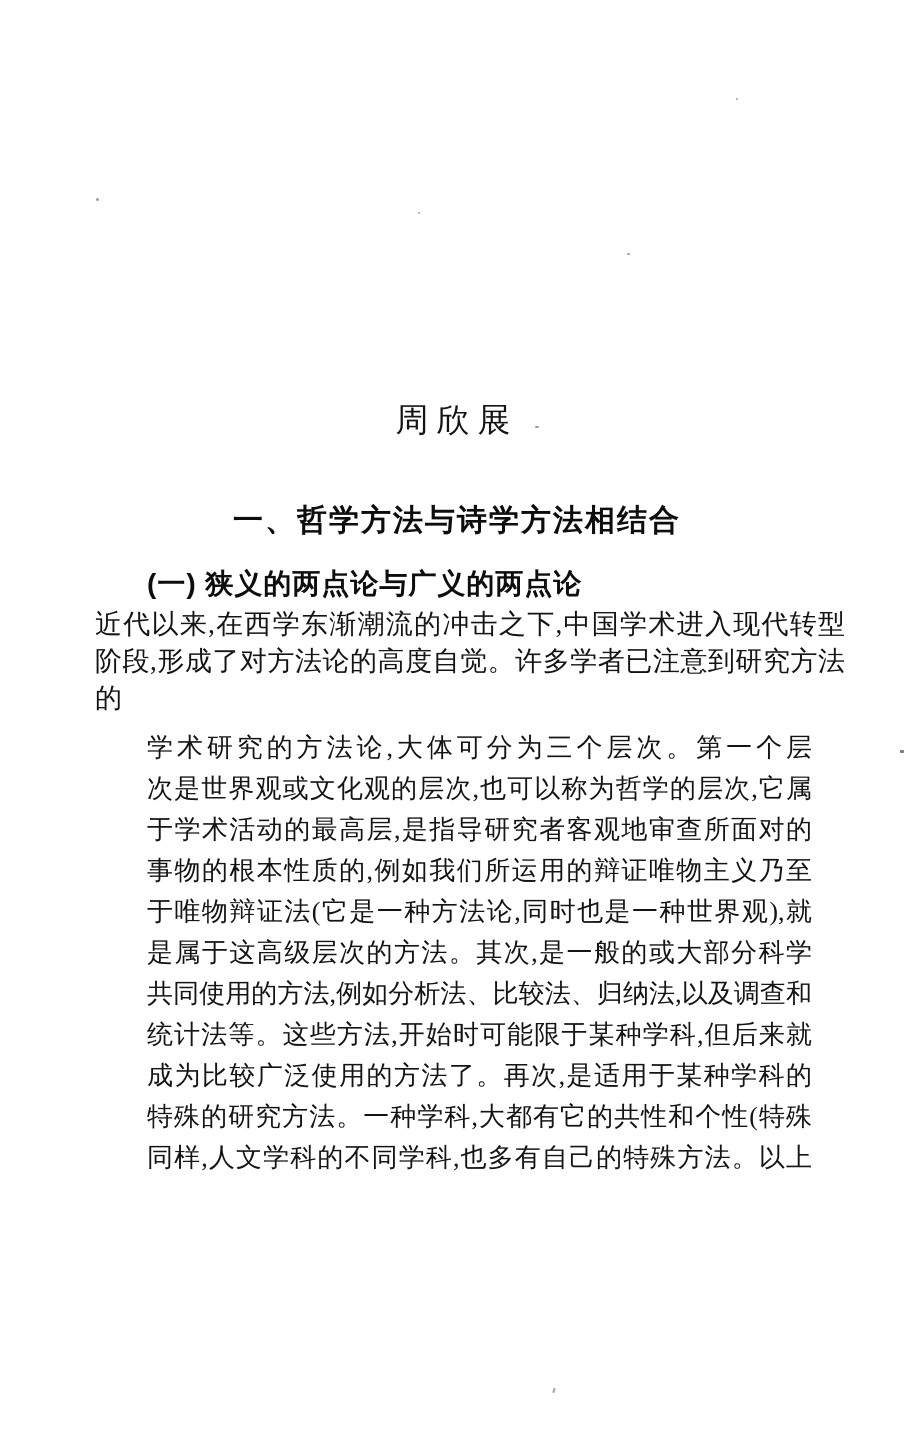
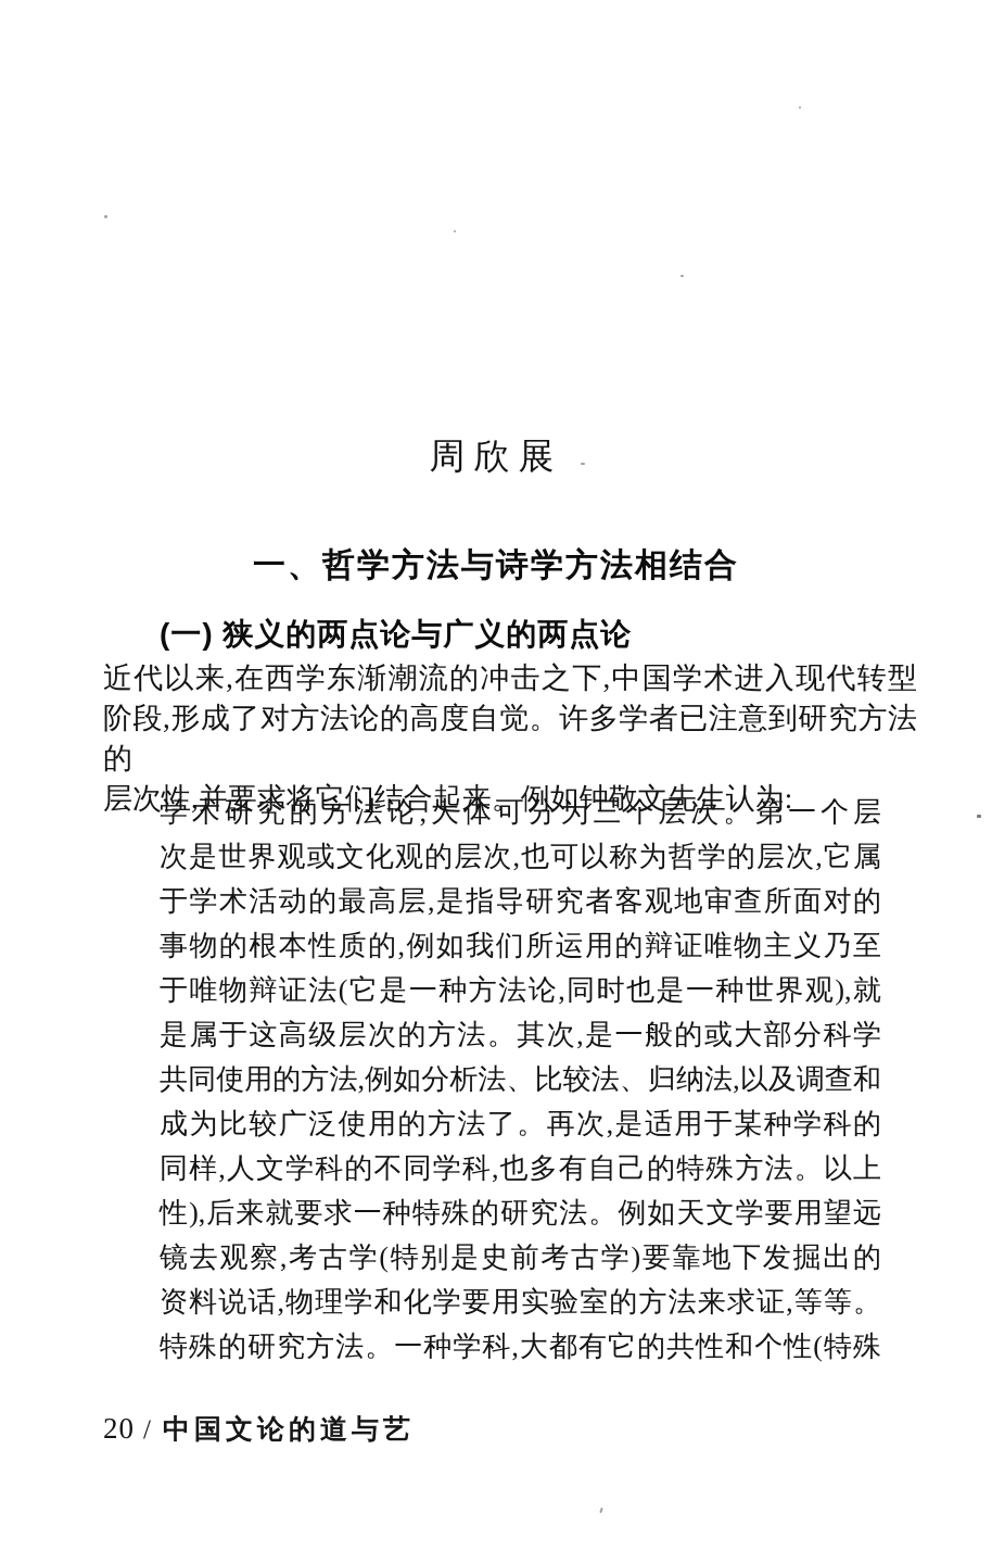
  周欣展
  一、哲学方法与诗学方法相结合
  (一) 狭义的两点论与广义的两点论
  近代以来,在西学东渐潮流的冲击之下,中国学术进入现代转型
  阶段,形成了对方法论的高度自觉。许多学者已注意到研究方法的
+ 层次性,并要求将它们结合起来。例如钟敬文先生认为:
  学术研究的方法论,大体可分为三个层次。第一个层
  次是世界观或文化观的层次,也可以称为哲学的层次,它属
  于学术活动的最高层,是指导研究者客观地审查所面对的
  事物的根本性质的,例如我们所运用的辩证唯物主义乃至
  于唯物辩证法(它是一种方法论,同时也是一种世界观),就
  是属于这高级层次的方法。其次,是一般的或大部分科学
  共同使用的方法,例如分析法、比较法、归纳法,以及调查和
- 统计法等。这些方法,开始时可能限于某种学科,但后来就
  成为比较广泛使用的方法了。再次,是适用于某种学科的
- 特殊的研究方法。一种学科,大都有它的共性和个性(特殊
+ 同样,人文学科的不同学科,也多有自己的特殊方法。以上
+ 性),后来就要求一种特殊的研究法。例如天文学要用望远
+ 镜去观察,考古学(特别是史前考古学)要靠地下发掘出的
+ 资料说话,物理学和化学要用实验室的方法来求证,等等。
- 同样,人文学科的不同学科,也多有自己的特殊方法。以上
+ 特殊的研究方法。一种学科,大都有它的共性和个性(特殊
+ 20
+ /
+ 中国文论的道与艺
